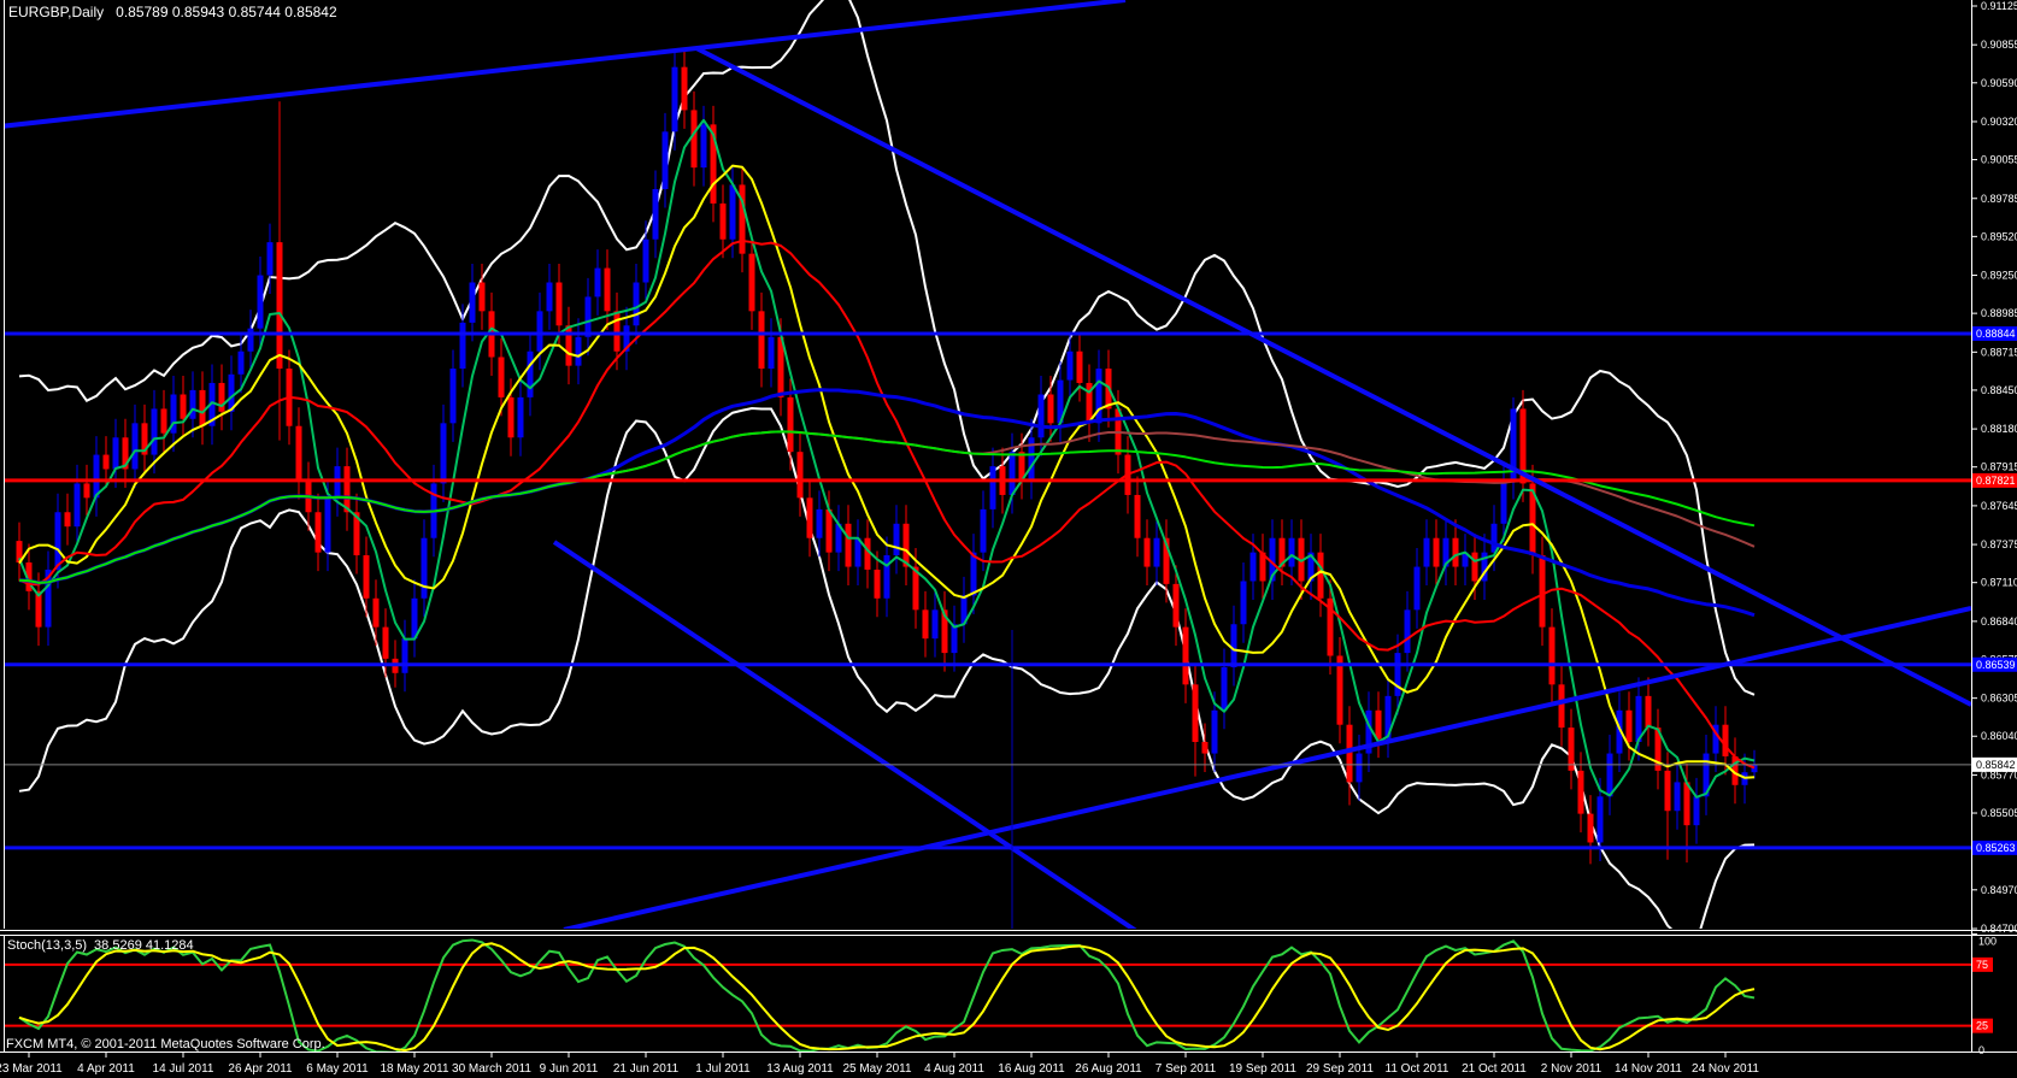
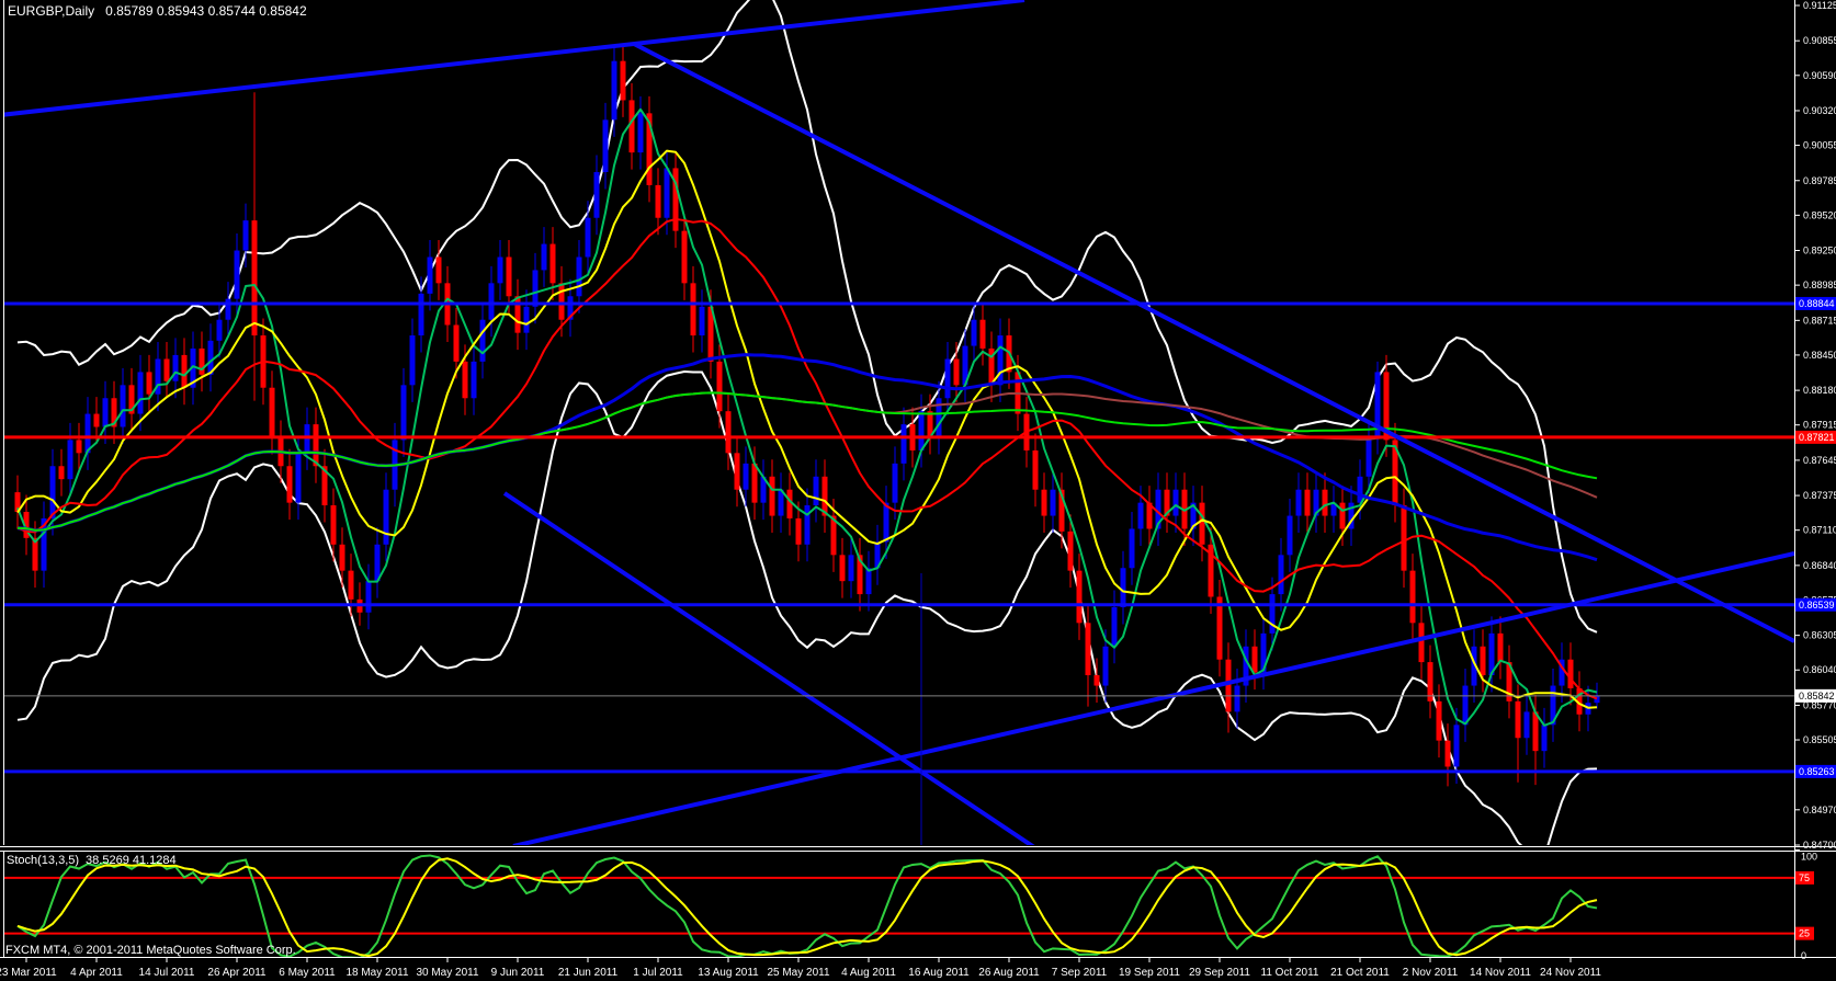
  0.91125
  0.9085
  0.9059
  0.9032
  0.9005
  0.8978
  0.8952
  0.8925
  0.8898
  0.8871
  0.8845
  0.8818
  0.8791
  0.8764
  0.8737
  0.87110
  0.8684
  0.8630
  0.8604
  0.8577
  0.8550
  0.8497
  0.8470
  0.88844
  0.87821
  0.86539
  0.85263
  0.85842
  100
  0
  75
  25
  3 Mar 2011
  4 Apr 2011
  14 Jul 2011
  26 Apr 2011
  6 May 2011
  18 May 2011
- 30 March 2011
+ 30 May 2011
  9 Jun 2011
  21 Jun 2011
  1 Jul 2011
  13 Aug 2011
  25 May 2011
  4 Aug 2011
  16 Aug 2011
  26 Aug 2011
  7 Sep 2011
  19 Sep 2011
  29 Sep 2011
  11 Oct 2011
  21 Oct 2011
  2 Nov 2011
  14 Nov 2011
  24 Nov 2011
  EURGBP,Daily 0.85789 0.85943 0.85744 0.85842
  Stoch(13,3,5) 38.5269 41.1284
  FXCM MT4, © 2001-2011 MetaQuotes Software Corp.
